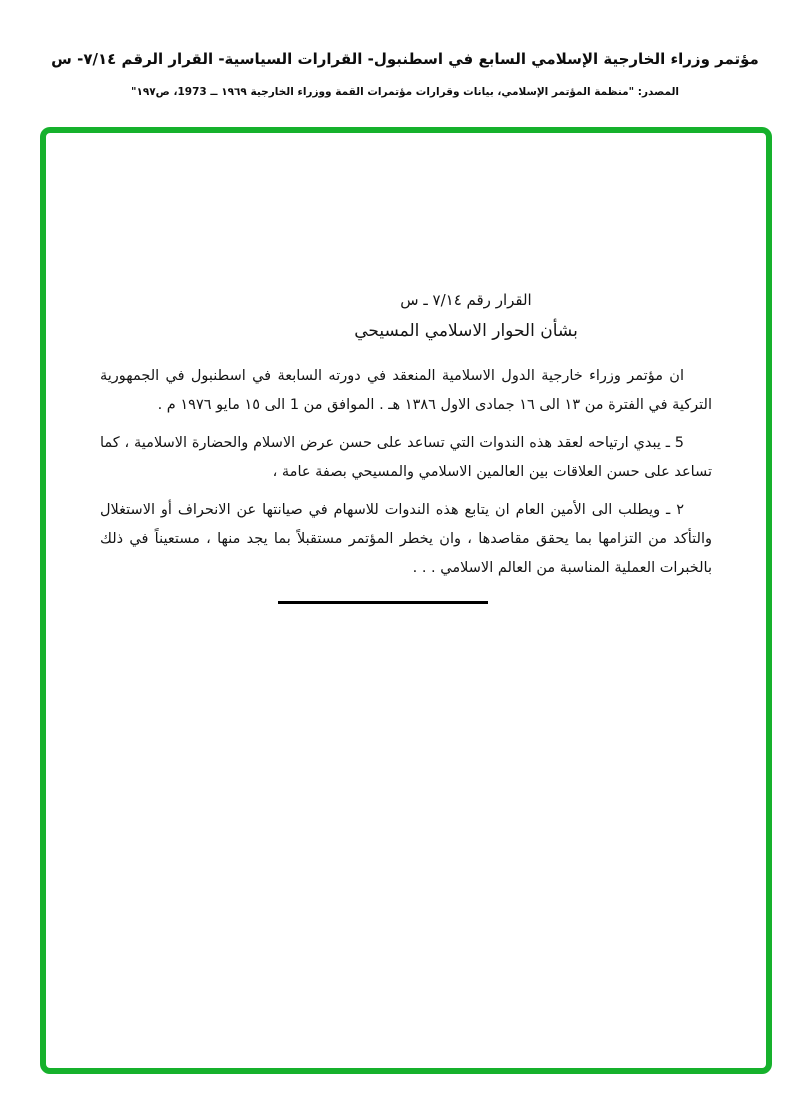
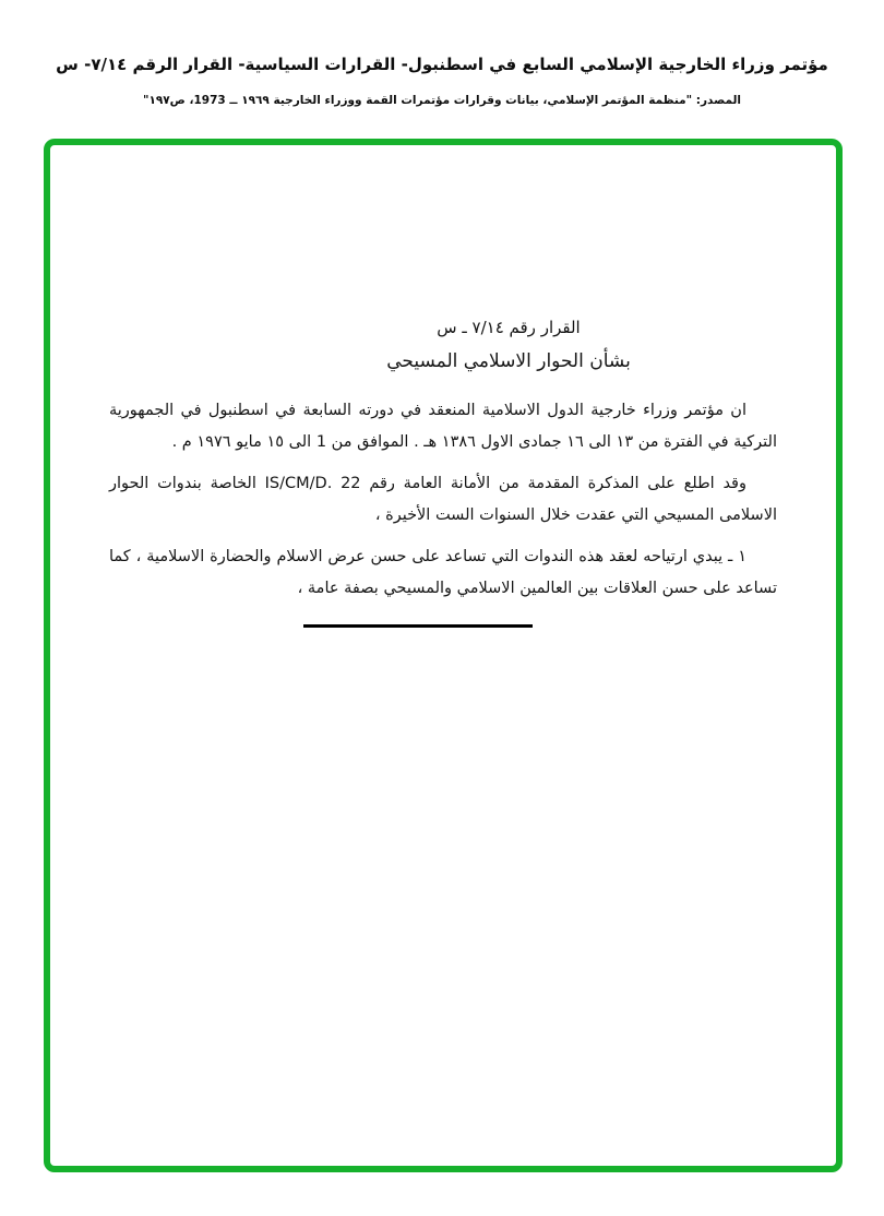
  مؤتمر وزراء الخارجية الإسلامي السابع في اسطنبول- القرارات السياسية- القرار الرقم ٧/١٤- س
  المصدر: "منظمة المؤتمر الإسلامي، بيانات وقرارات مؤتمرات القمة ووزراء الخارجية ١٩٦٩ ــ 1973، ص١٩٧"
  القرار رقم ٧/١٤ ـ س
  بشأن الحوار الاسلامي المسيحي
  ان مؤتمر وزراء خارجية الدول الاسلامية المنعقد في دورته السابعة في اسطنبول في الجمهورية التركية في الفترة من ١٣ الى ١٦ جمادى الاول ١٣٨٦ هـ . الموافق من 1 الى ١٥ مايو ١٩٧٦ م .
+ وقد اطلع على المذكرة المقدمة من الأمانة العامة رقم IS/CM/D. 22 الخاصة بندوات الحوار الاسلامى المسيحي التي عقدت خلال السنوات الست الأخيرة ،
- 5 ـ يبدي ارتياحه لعقد هذه الندوات التي تساعد على حسن عرض الاسلام والحضارة الاسلامية ، كما تساعد على حسن العلاقات بين العالمين الاسلامي والمسيحي بصفة عامة ،
+ ١ ـ يبدي ارتياحه لعقد هذه الندوات التي تساعد على حسن عرض الاسلام والحضارة الاسلامية ، كما تساعد على حسن العلاقات بين العالمين الاسلامي والمسيحي بصفة عامة ،
- ٢ ـ ويطلب الى الأمين العام ان يتابع هذه الندوات للاسهام في صيانتها عن الانحراف أو الاستغلال والتأكد من التزامها بما يحقق مقاصدها ، وان يخطر المؤتمر مستقبلاً بما يجد منها ، مستعيناً في ذلك بالخبرات العملية المناسبة من العالم الاسلامي . . .
